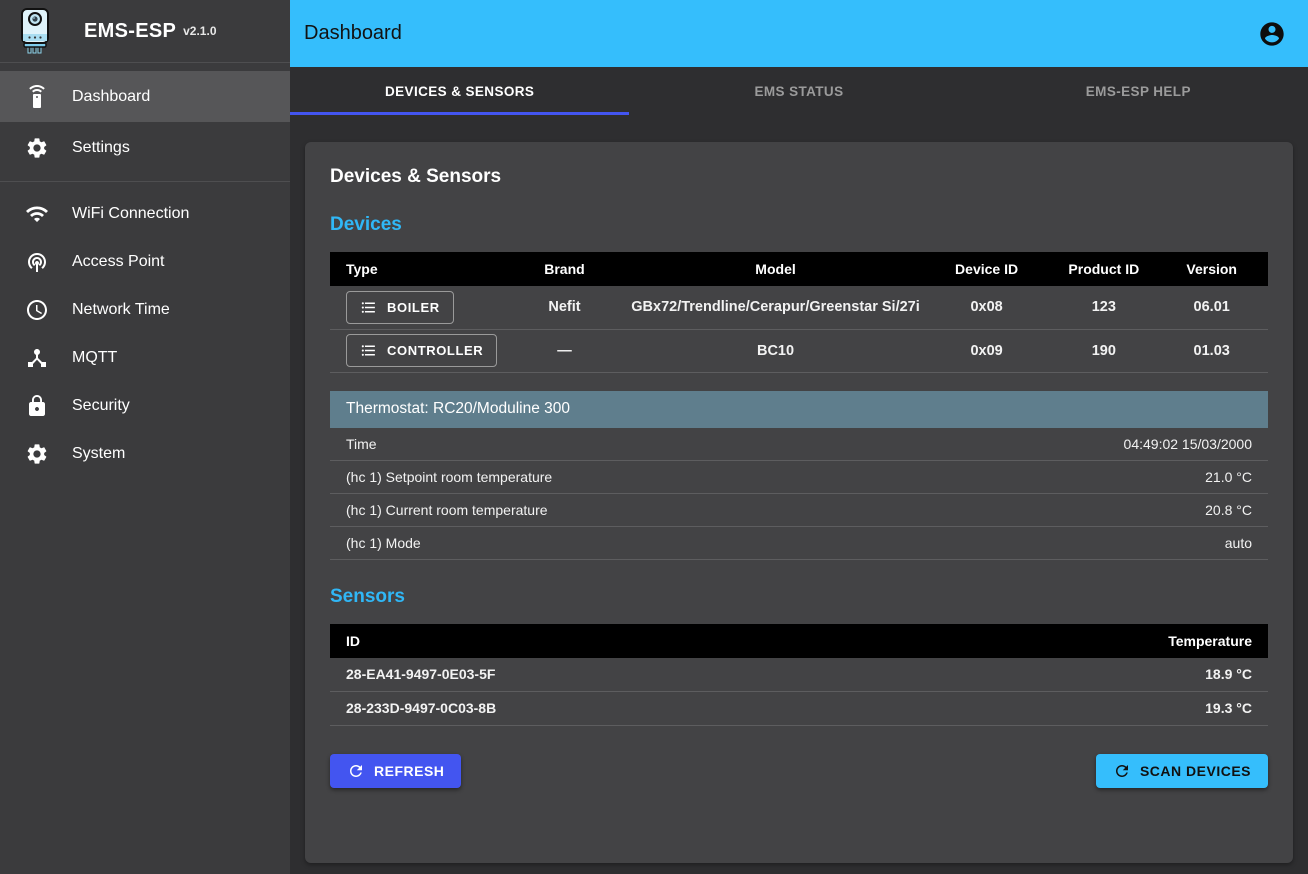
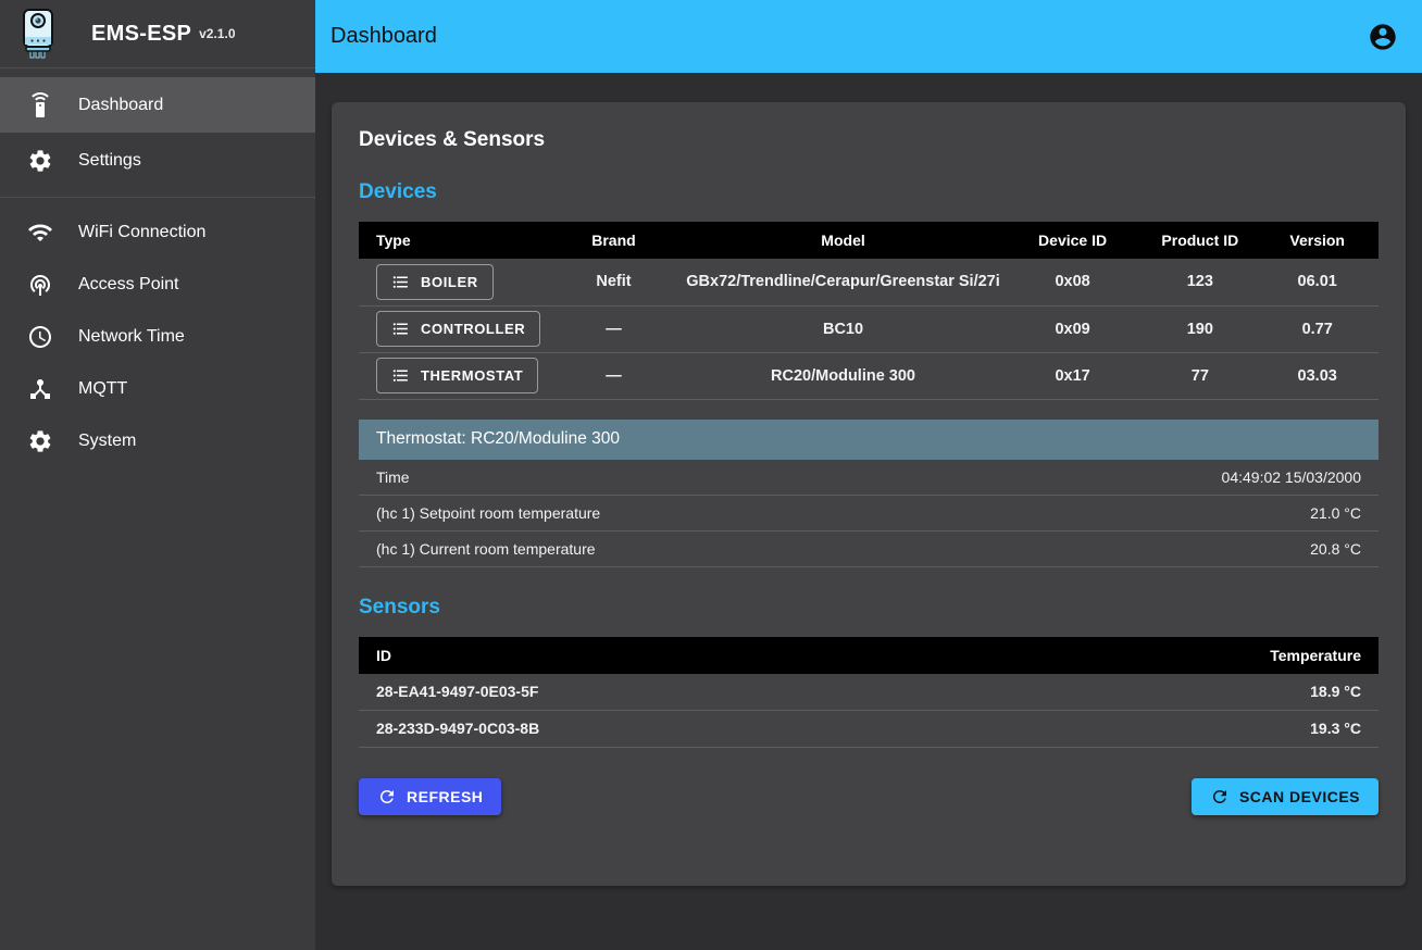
  EMS-ESP
  v2.1.0
  Dashboard
  Settings
  WiFi Connection
  Access Point
  Network Time
  MQTT
- Security
  System
  Dashboard
- DEVICES & SENSORS
- EMS STATUS
- EMS-ESP HELP
  Devices & Sensors
  Devices
  Type	Brand	Model	Device ID	Product ID	Version
  BOILER	Nefit	GBx72/Trendline/Cerapur/Greenstar Si/27i	0x08	123	06.01
- CONTROLLER	—	BC10	0x09	190	01.03
+ CONTROLLER	—	BC10	0x09	190	0.77
+ THERMOSTAT	—	RC20/Moduline 300	0x17	77	03.03
  Thermostat: RC20/Moduline 300
  Time
  04:49:02 15/03/2000
  (hc 1) Setpoint room temperature
  21.0 °C
  (hc 1) Current room temperature
  20.8 °C
- (hc 1) Mode
- auto
  Sensors
  ID
  Temperature
  28-EA41-9497-0E03-5F
  18.9 °C
  28-233D-9497-0C03-8B
  19.3 °C
  REFRESH
  SCAN DEVICES
